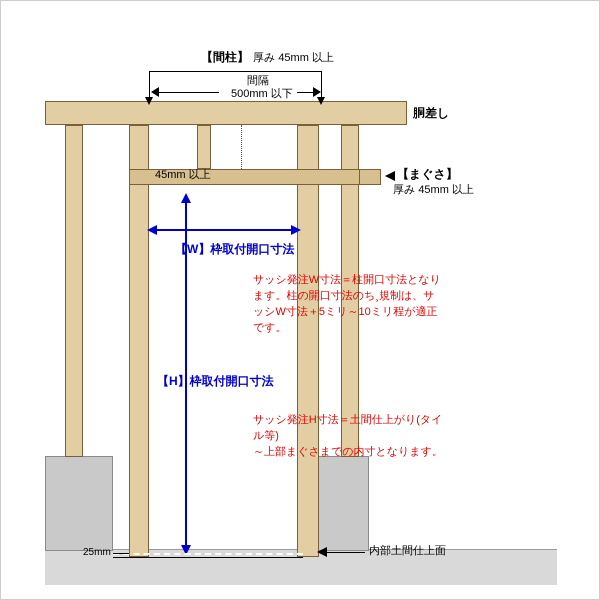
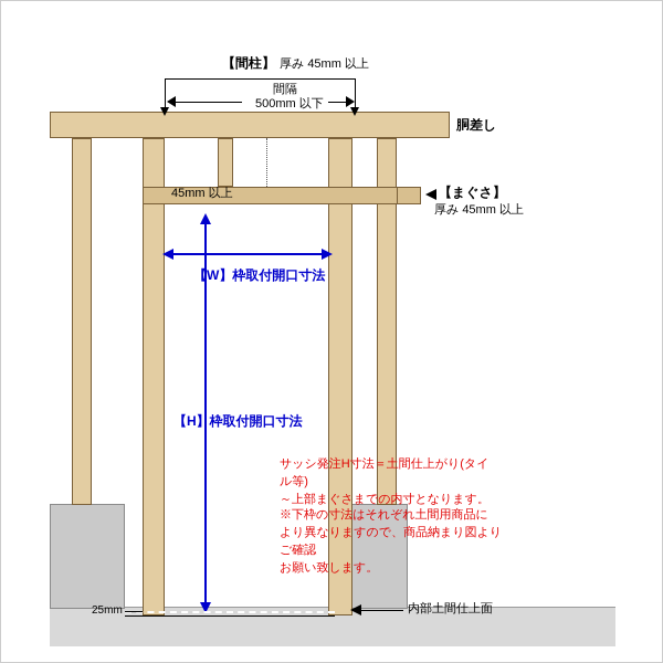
  【間柱】
  厚み 45mm 以上
  間隔
  500mm 以下
  胴差し
  【まぐさ】
  厚み 45mm 以上
  45mm 以上
  【W】枠取付開口寸法
  【H】枠取付開口寸法
  25mm
  内部土間仕上面
- サッシ発注W寸法＝柱開口寸法となります。柱の開口寸法のち¸規制は、サッシW寸法＋5ミリ～10ミリ程が適正です。
  サッシ発注H寸法＝土間仕上がり(タイル等)
  ～上部まぐさまでの内寸となります。
+ ※下枠の寸法はそれぞれ土間用商品に
+ より異なりますので、商品納まり図よりご確認
+ お願い致します。
